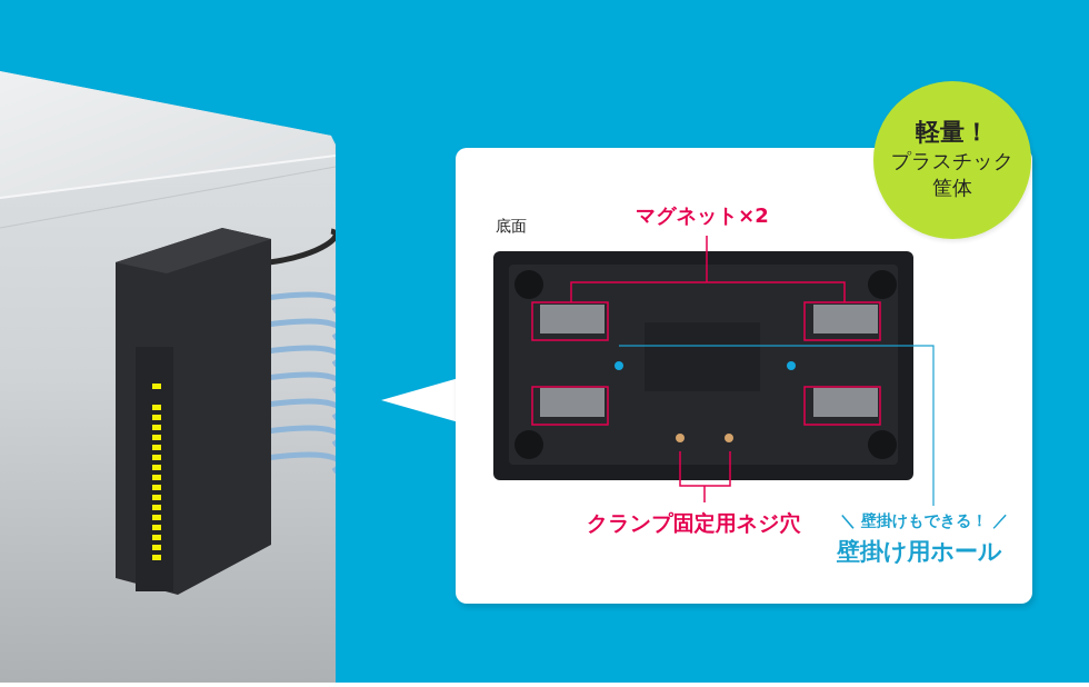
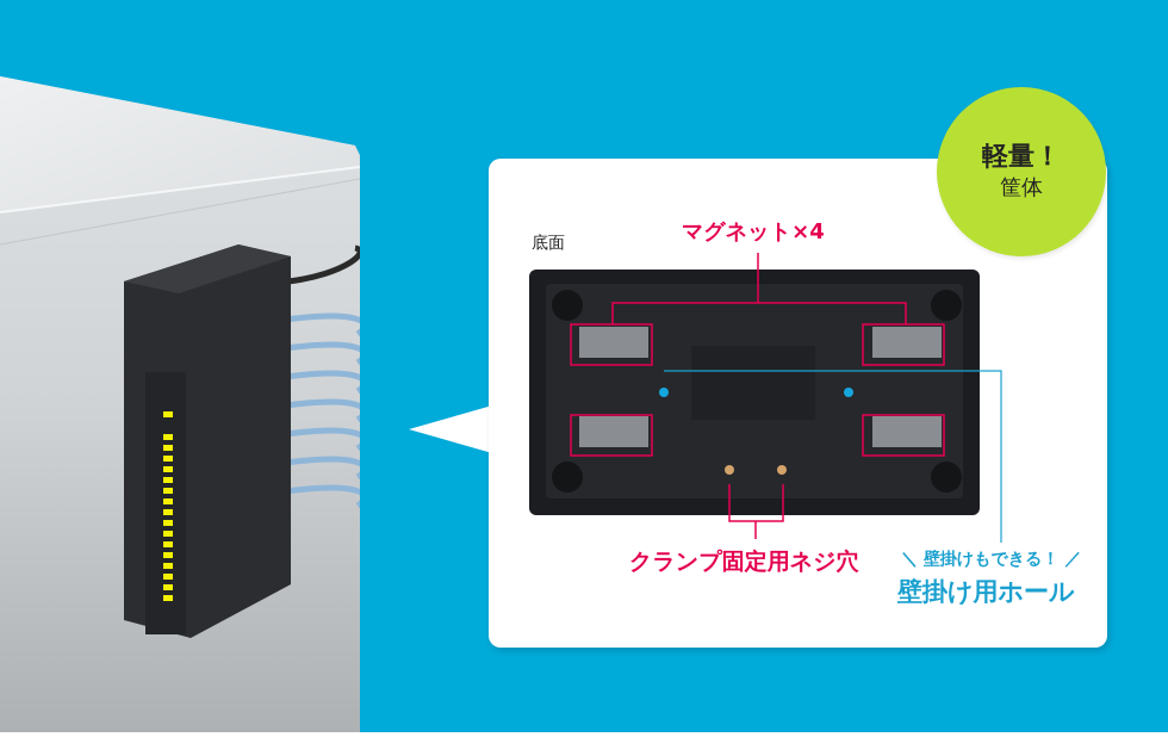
  底面
- マグネット×2
+ マグネット×4
  クランプ固定用ネジ穴
  ＼ 壁掛けもできる！ ／
  壁掛け用ホール
  軽量！
- プラスチック
  筐体
